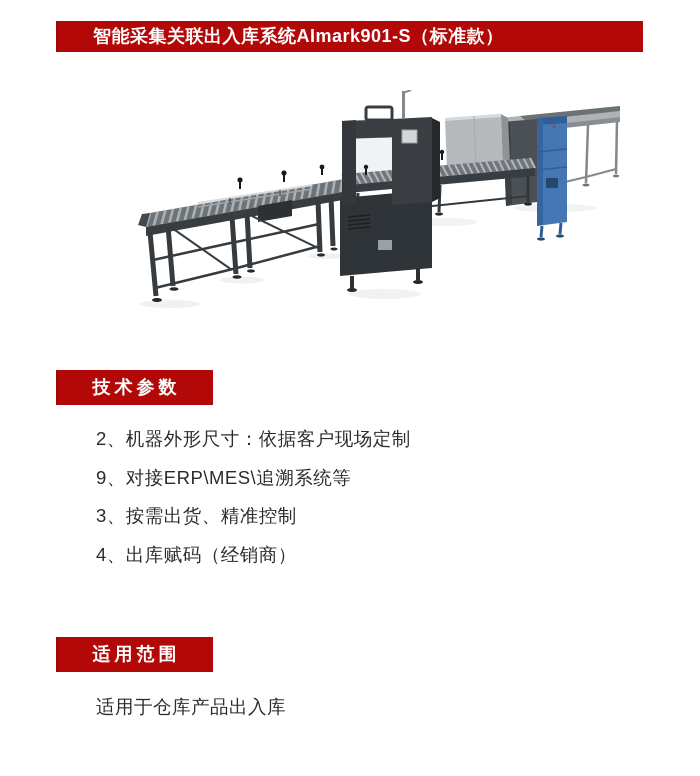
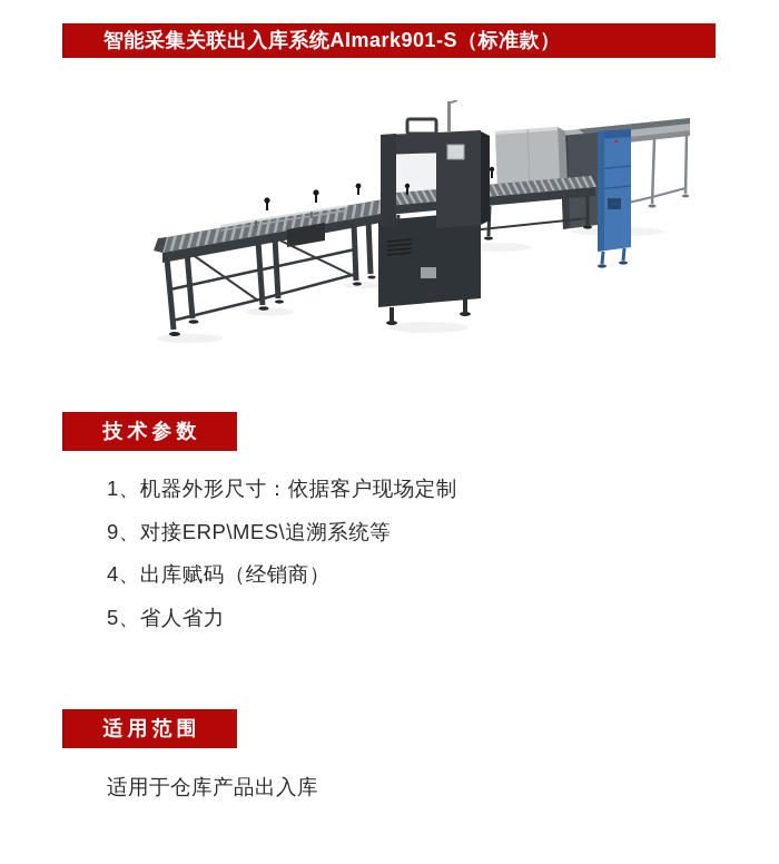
  智能采集关联出入库系统AImark901-S（标准款）
  技术参数
- 2、机器外形尺寸：依据客户现场定制
+ 1、机器外形尺寸：依据客户现场定制
  9、对接ERP\MES\追溯系统等
- 3、按需出货、精准控制
  4、出库赋码（经销商）
+ 5、省人省力
  适用范围
  适用于仓库产品出入库
